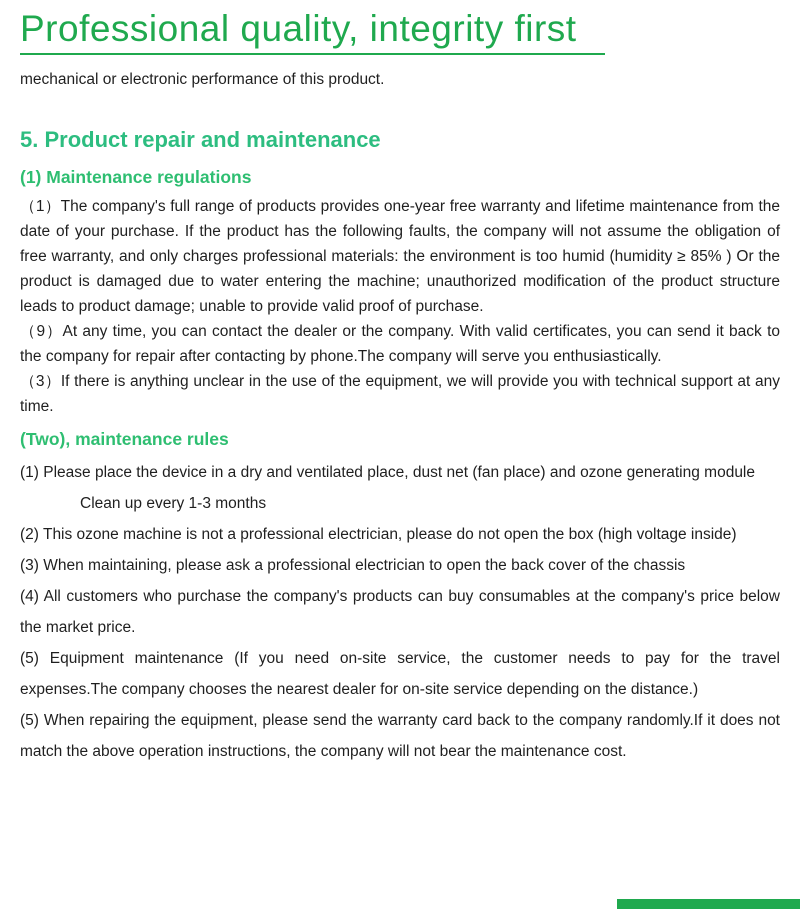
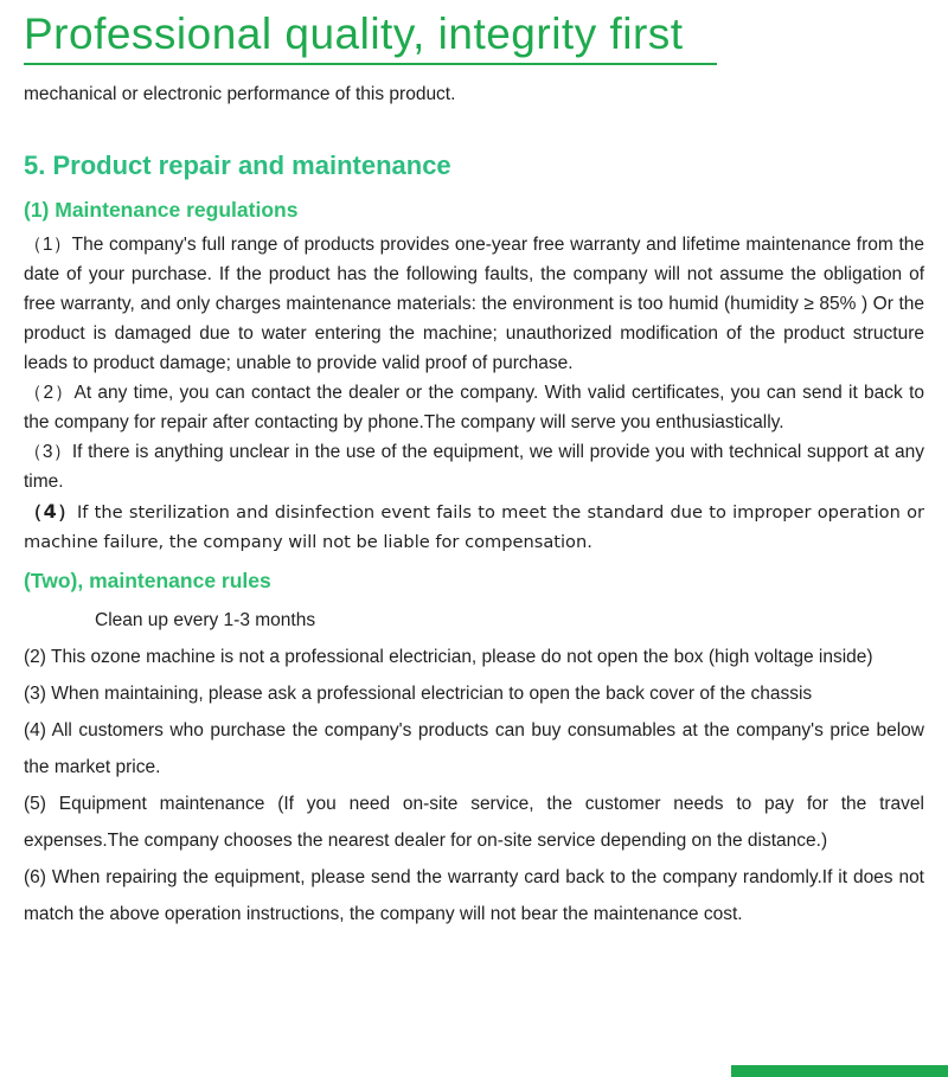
  Professional quality, integrity first
  mechanical or electronic performance of this product.
  5. Product repair and maintenance
  (1) Maintenance regulations
- （1）The company's full range of products provides one-year free warranty and lifetime maintenance from the date of your purchase. If the product has the following faults, the company will not assume the obligation of free warranty, and only charges professional materials: the environment is too humid (humidity ≥ 85% ) Or the product is damaged due to water entering the machine; unauthorized modification of the product structure leads to product damage; unable to provide valid proof of purchase.
+ （1）The company's full range of products provides one-year free warranty and lifetime maintenance from the date of your purchase. If the product has the following faults, the company will not assume the obligation of free warranty, and only charges maintenance materials: the environment is too humid (humidity ≥ 85% ) Or the product is damaged due to water entering the machine; unauthorized modification of the product structure leads to product damage; unable to provide valid proof of purchase.
- （9）At any time, you can contact the dealer or the company. With valid certificates, you can send it back to the company for repair after contacting by phone.The company will serve you enthusiastically.
+ （2）At any time, you can contact the dealer or the company. With valid certificates, you can send it back to the company for repair after contacting by phone.The company will serve you enthusiastically.
  （3）If there is anything unclear in the use of the equipment, we will provide you with technical support at any time.
+ （4）If the sterilization and disinfection event fails to meet the standard due to improper operation or machine failure, the company will not be liable for compensation.
  (Two), maintenance rules
- (1) Please place the device in a dry and ventilated place, dust net (fan place) and ozone generating module
  Clean up every 1-3 months
  (2) This ozone machine is not a professional electrician, please do not open the box (high voltage inside)
  (3) When maintaining, please ask a professional electrician to open the back cover of the chassis
  (4) All customers who purchase the company's products can buy consumables at the company's price below the market price.
  (5) Equipment maintenance (If you need on-site service, the customer needs to pay for the travel expenses.The company chooses the nearest dealer for on-site service depending on the distance.)
- (5) When repairing the equipment, please send the warranty card back to the company randomly.If it does not match the above operation instructions, the company will not bear the maintenance cost.
+ (6) When repairing the equipment, please send the warranty card back to the company randomly.If it does not match the above operation instructions, the company will not bear the maintenance cost.
